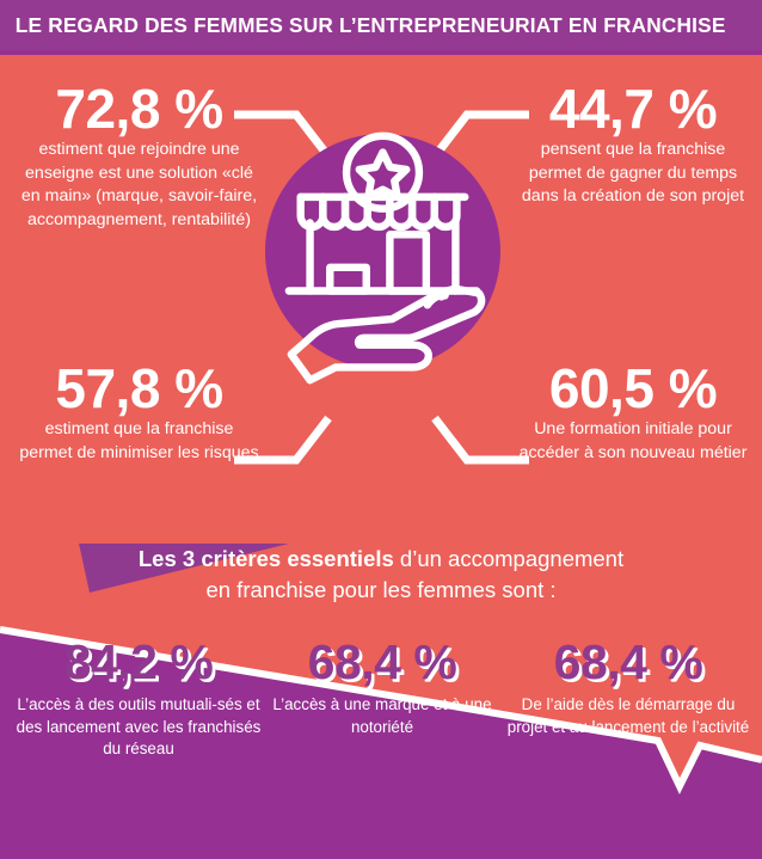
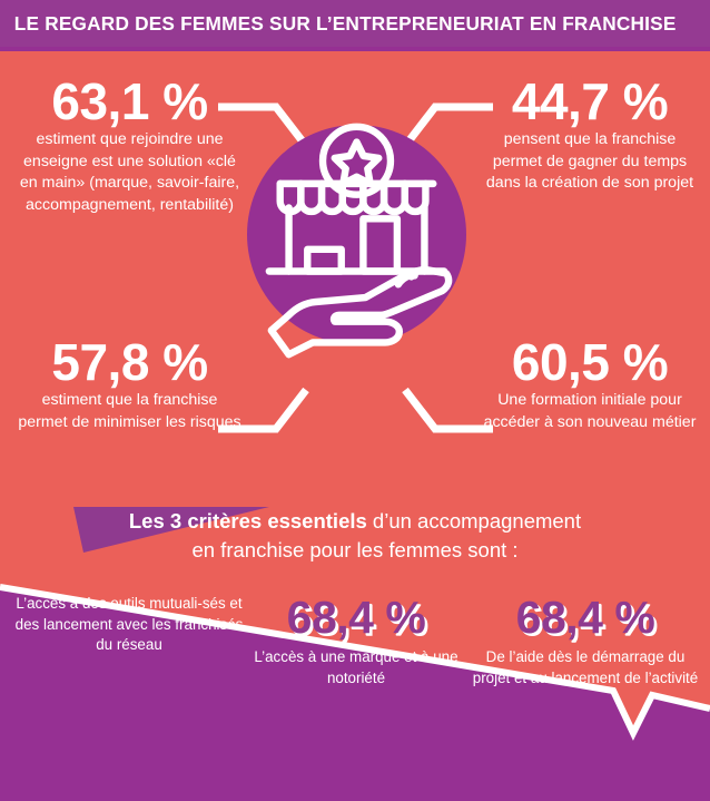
  LE REGARD DES FEMMES SUR L’ENTREPRENEURIAT EN FRANCHISE
- 72,8 %
+ 63,1 %
  estiment que rejoindre une enseigne est une solution «clé en main» (marque, savoir-faire, accompagnement, rentabilité)
  44,7 %
  pensent que la franchise permet de gagner du temps dans la création de son projet
  57,8 %
  estiment que la franchise permet de minimiser les risques
  60,5 %
  Une formation initiale pour accéder à son nouveau métier
  Les 3 critères essentiels d’un accompagnement
  en franchise pour les femmes sont :
- 84,2 %
  L’accès à des outils mutuali-sés et des lancement avec les franchisés du réseau
  68,4 %
  L’accès à une marque et à une notoriété
  68,4 %
  De l’aide dès le démarrage du projet et au lancement de l’activité
